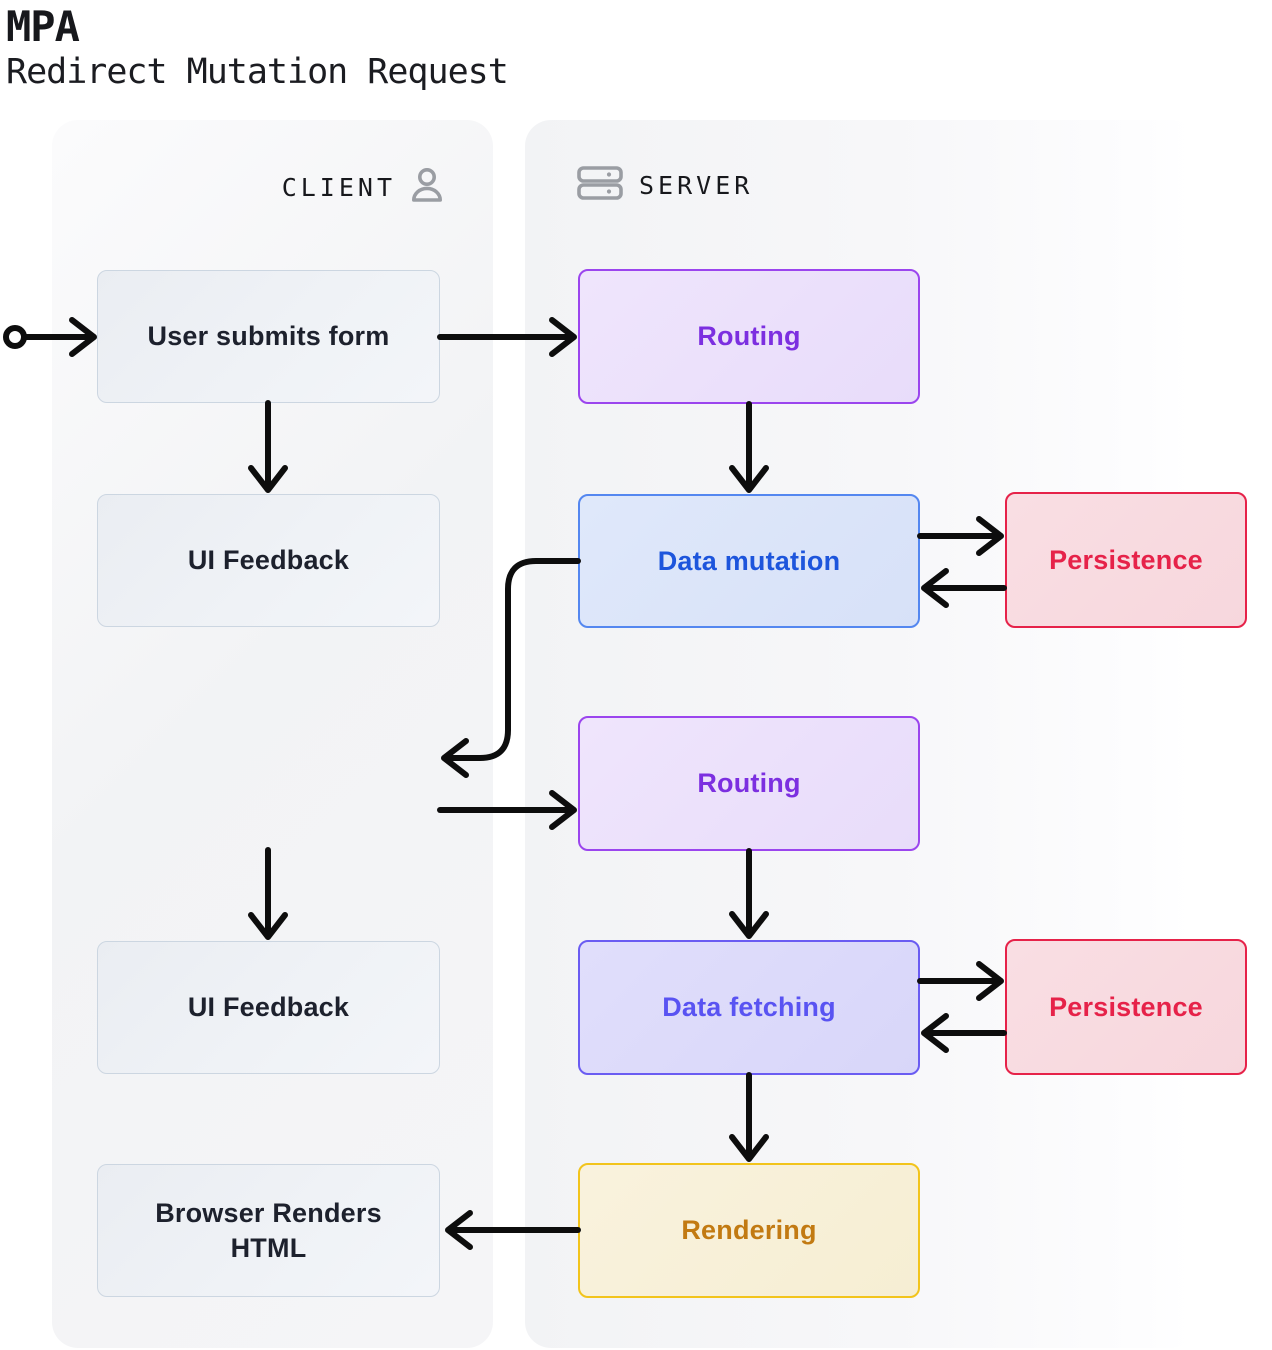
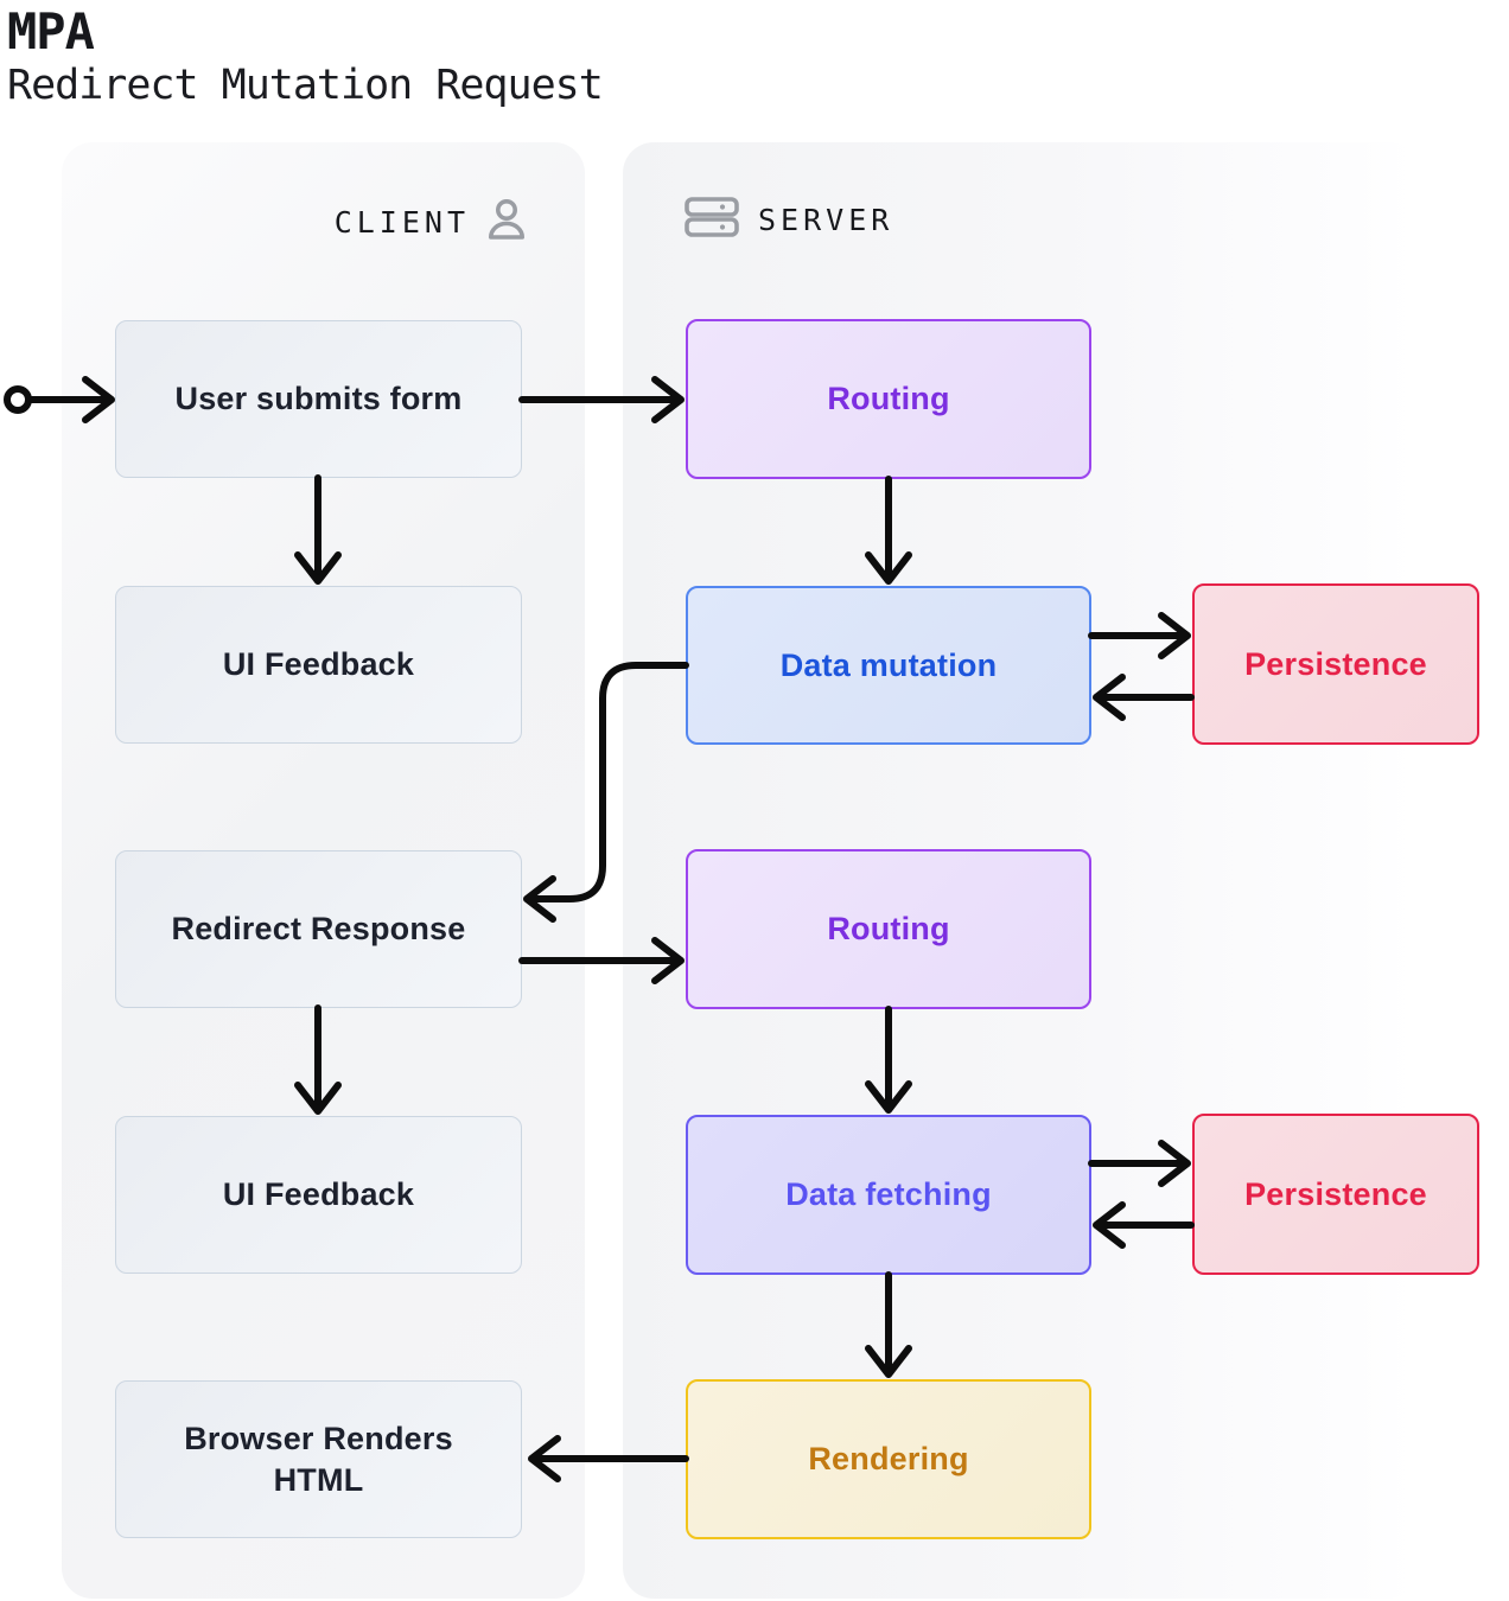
  MPA
  Redirect Mutation Request
  CLIENT
  SERVER
  User submits form
  UI Feedback
+ Redirect Response
  UI Feedback
  Browser Renders HTML
  Routing
  Data mutation
  Routing
  Data fetching
  Rendering
  Persistence
  Persistence
